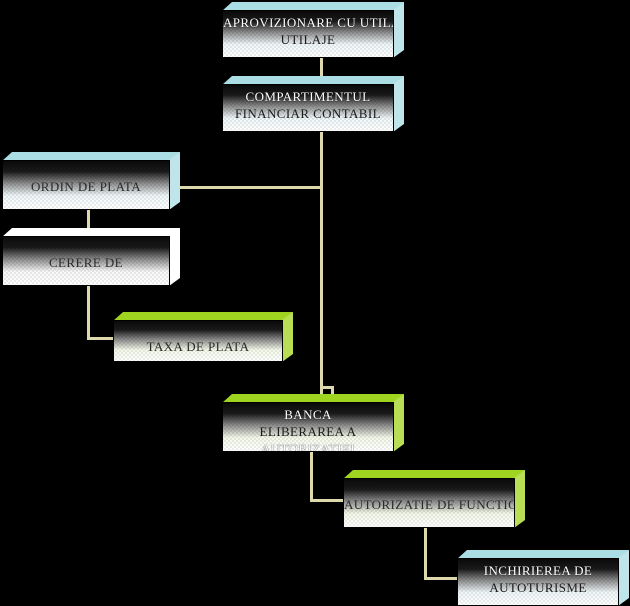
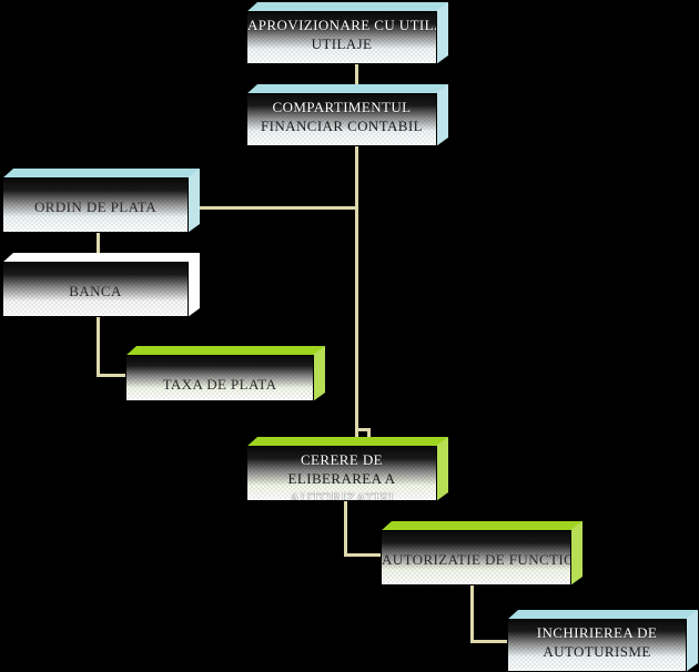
  APROVIZIONARE CU UTIL
  UTILAJE
  COMPARTIMENTUL
  FINANCIAR CONTABIL
  ORDIN DE PLATA
- CERERE DE
+ BANCA
  TAXA DE PLATA
- BANCA
+ CERERE DE
  ELIBERAREA A
  AUTORIZATIEI
  AUTORIZATIE DE FUNCTIO
  INCHIRIEREA DE
  AUTOTURISME
